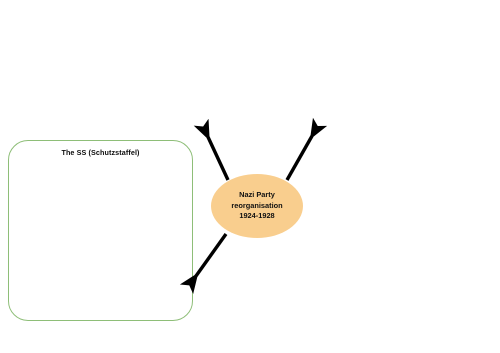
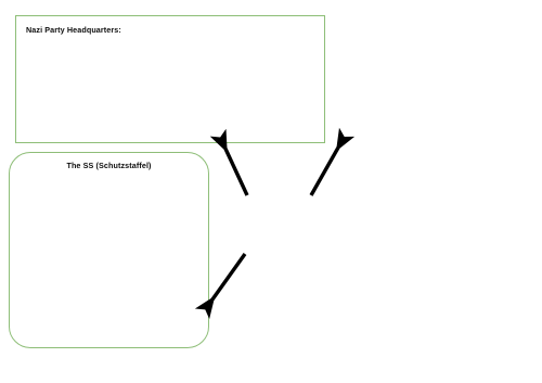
+ Nazi Party Headquarters:
  The SS (Schutzstaffel)
- Nazi Party
- reorganisation
- 1924-1928
